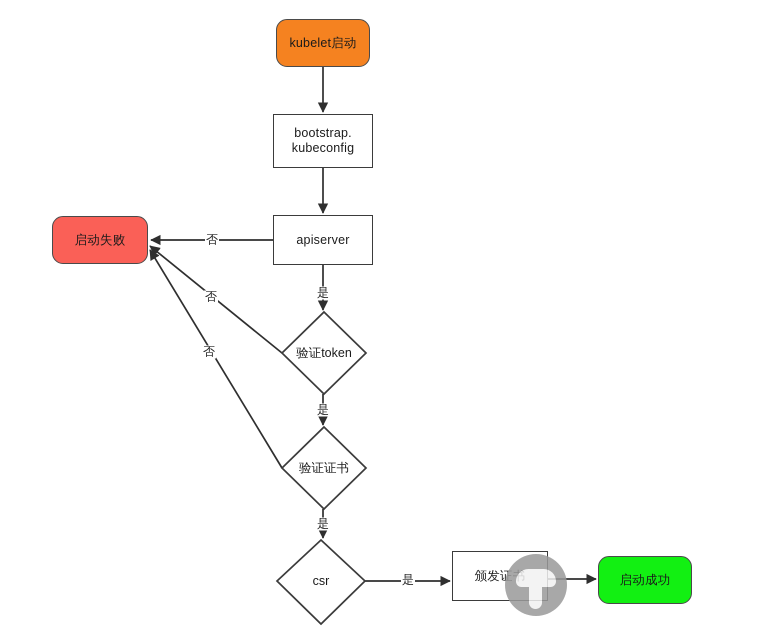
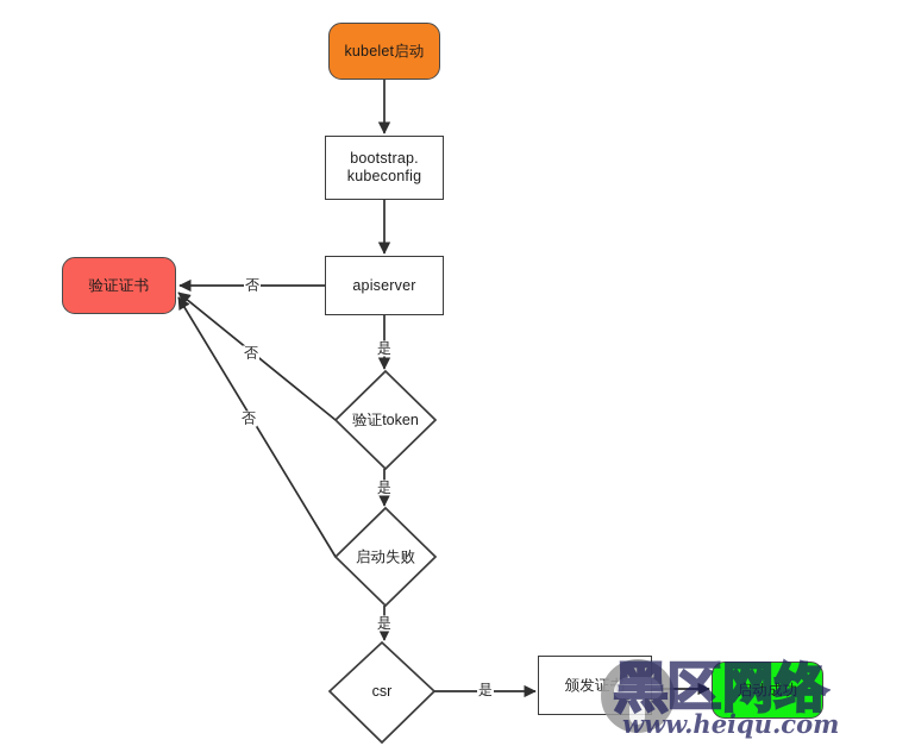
  kubelet启动
  bootstrap.
  kubeconfig
  apiserver
- 启动失败
+ 验证证书
  验证token
- 验证证书
+ 启动失败
  csr
  颁发证书
  启动成功
  否
  是
  否
  是
  否
  是
  是
+ 黑区网络
+ www.heiqu.com
